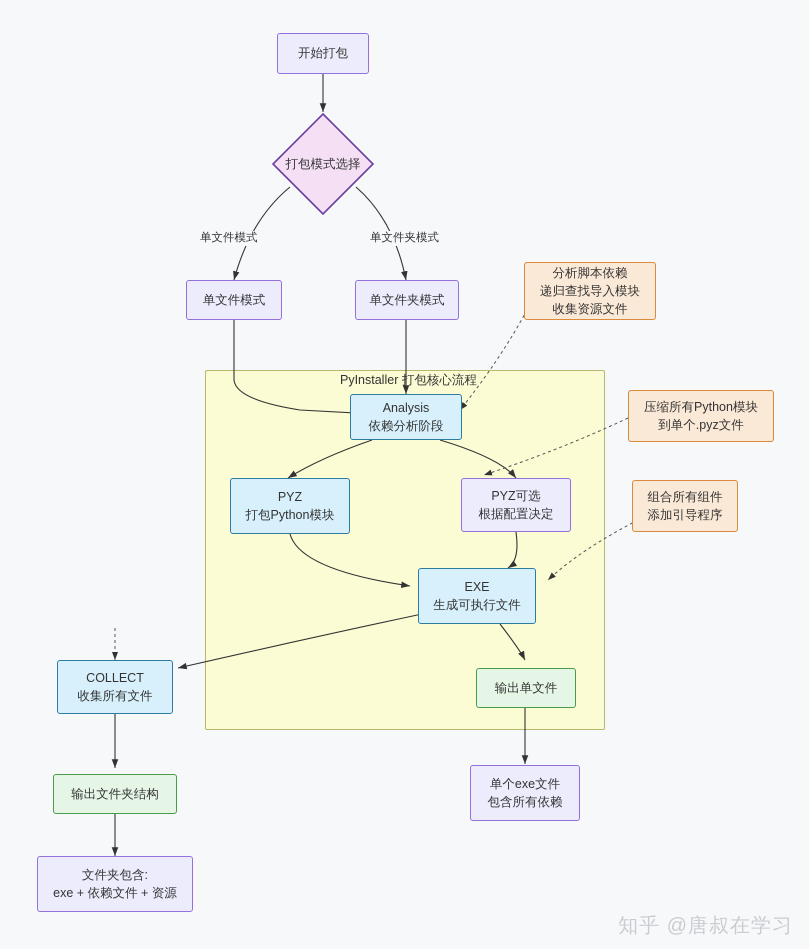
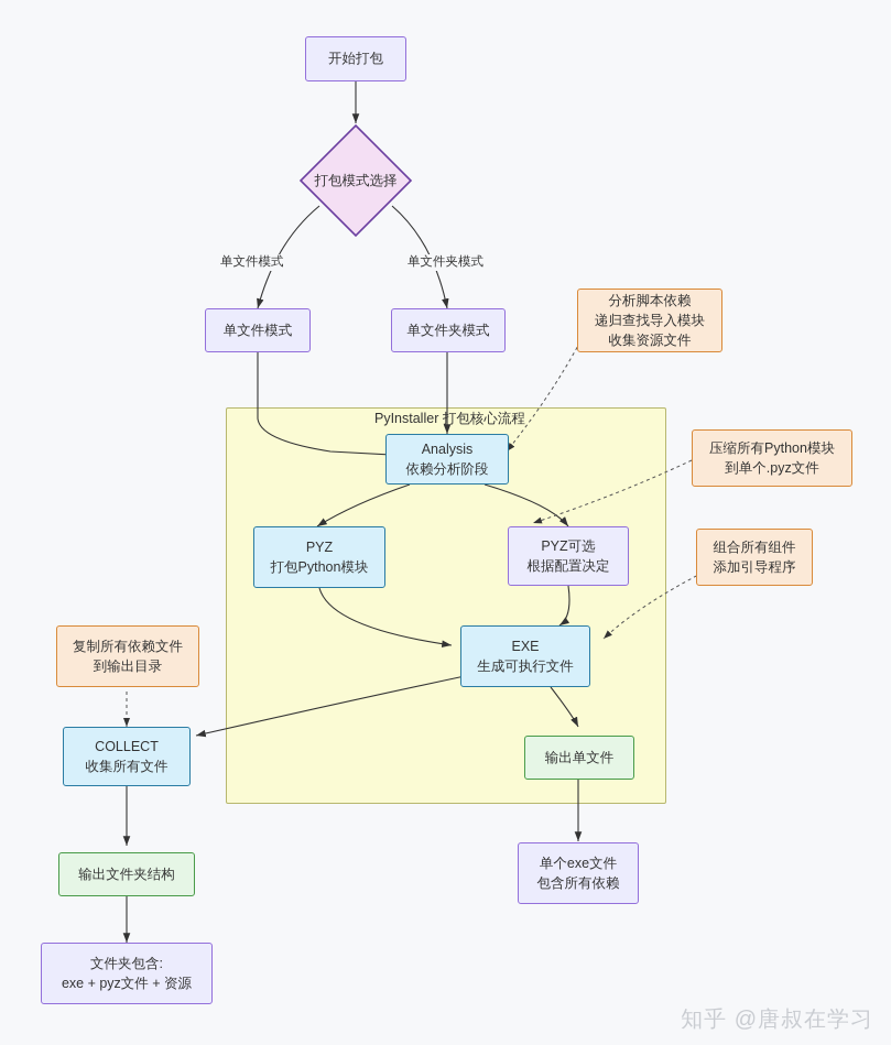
  PyInstaller 打包核心流程
  开始打包
  打包模式选择
  单文件模式
  单文件夹模式
  单文件模式
  单文件夹模式
  分析脚本依赖
  递归查找导入模块
  收集资源文件
  Analysis
  依赖分析阶段
  压缩所有Python模块
  到单个.pyz文件
  PYZ
  打包Python模块
  PYZ可选
  根据配置决定
  组合所有组件
  添加引导程序
+ 复制所有依赖文件
+ 到输出目录
  EXE
  生成可执行文件
  COLLECT
  收集所有文件
  输出单文件
  输出文件夹结构
  单个exe文件
  包含所有依赖
  文件夹包含:
- exe + 依赖文件 + 资源
+ exe + pyz文件 + 资源
  知乎 @唐叔在学习
